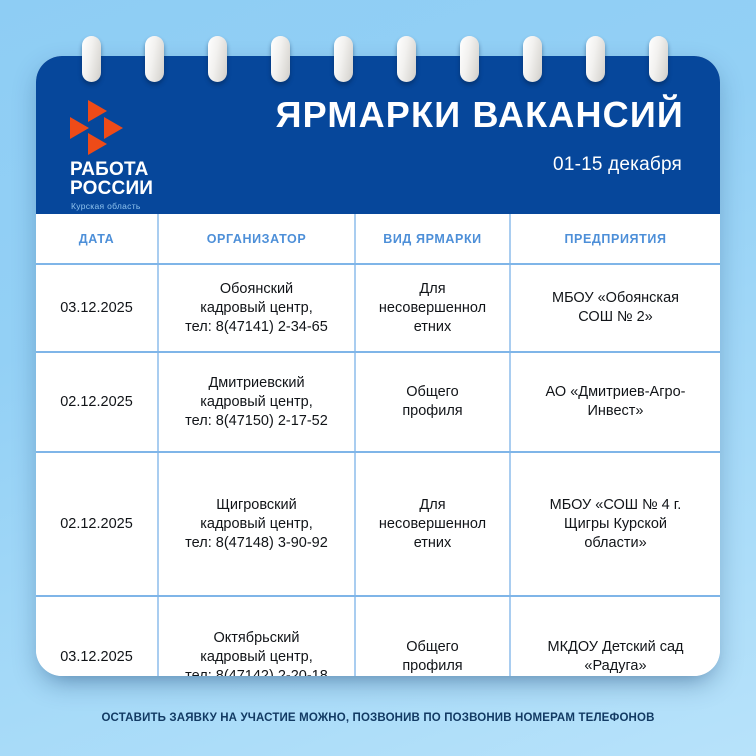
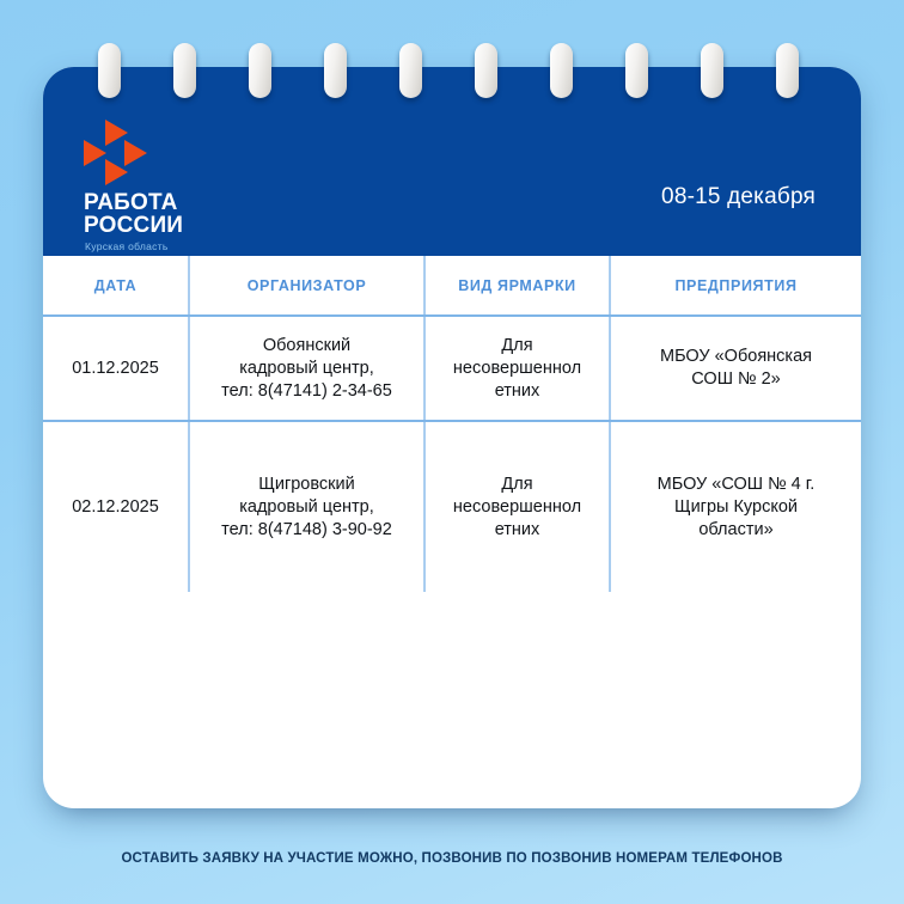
  РАБОТА
  РОССИИ
  Курская область
- ЯРМАРКИ ВАКАНСИЙ
- 01-15 декабря
+ 08-15 декабря
  ДАТА	ОРГАНИЗАТОР	ВИД ЯРМАРКИ	ПРЕДПРИЯТИЯ
- 03.12.2025	Обоянскийкадровый центр,тел: 8(47141) 2-34-65	Длянесовершеннолетних	МБОУ «ОбоянскаяСОШ № 2»
+ 01.12.2025	Обоянскийкадровый центр,тел: 8(47141) 2-34-65	Длянесовершеннолетних	МБОУ «ОбоянскаяСОШ № 2»
- 02.12.2025	Дмитриевскийкадровый центр,тел: 8(47150) 2-17-52	Общегопрофиля	АО «Дмитриев-Агро-Инвест»
  02.12.2025	Щигровскийкадровый центр,тел: 8(47148) 3-90-92	Длянесовершеннолетних	МБОУ «СОШ № 4 г.Щигры Курскойобласти»
- 03.12.2025	Октябрьскийкадровый центр,тел: 8(47142) 2-20-18	Общегопрофиля	МКДОУ Детский сад«Радуга»
  ОСТАВИТЬ ЗАЯВКУ НА УЧАСТИЕ МОЖНО, ПОЗВОНИВ ПО ПОЗВОНИВ НОМЕРАМ ТЕЛЕФОНОВ
